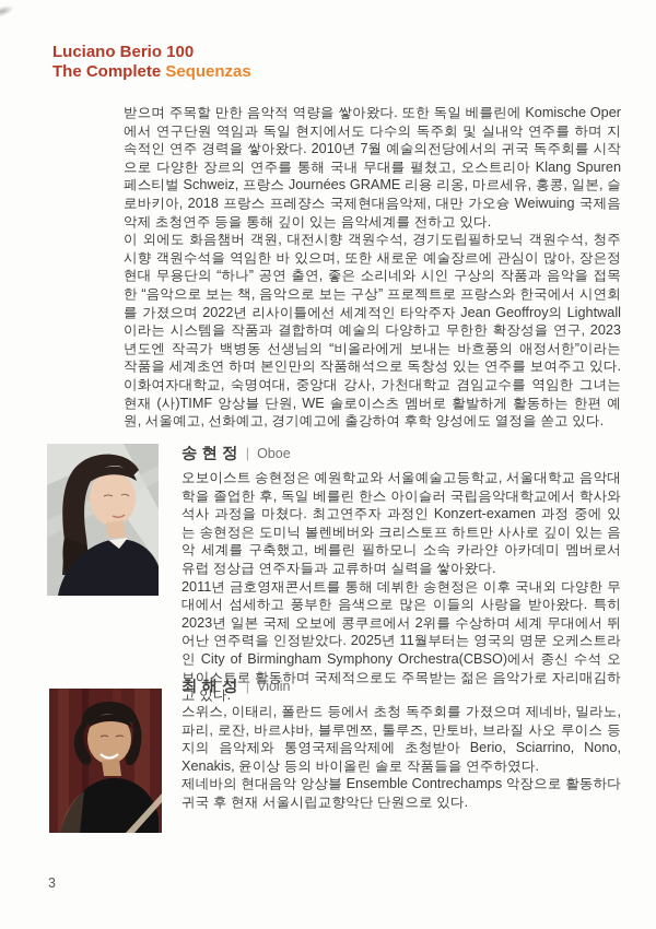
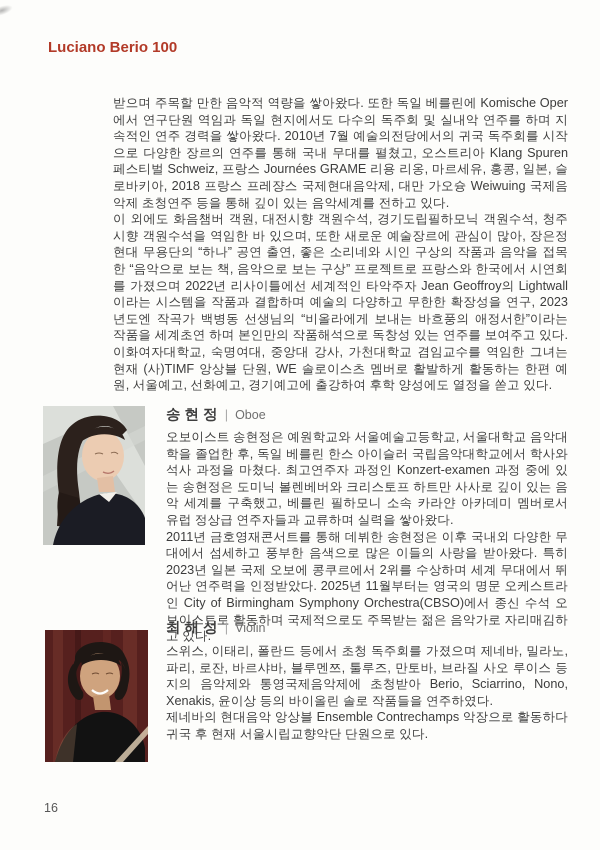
  Luciano Berio 100
- The Complete Sequenzas
  받으며 주목할 만한 음악적 역량을 쌓아왔다. 또한 독일 베를린에 Komische Oper에서 연구단원 역임과 독일 현지에서도 다수의 독주회 및 실내악 연주를 하며 지속적인 연주 경력을 쌓아왔다. 2010년 7월 예술의전당에서의 귀국 독주회를 시작으로 다양한 장르의 연주를 통해 국내 무대를 펼쳤고, 오스트리아 Klang Spuren 페스티벌 Schweiz, 프랑스 Journées GRAME 리용 리옹, 마르세유, 홍콩, 일본, 슬로바키아, 2018 프랑스 프레쟝스 국제현대음악제, 대만 가오슝 Weiwuing 국제음악제 초청연주 등을 통해 깊이 있는 음악세계를 전하고 있다.
  이 외에도 화음챔버 객원, 대전시향 객원수석, 경기도립필하모닉 객원수석, 청주시향 객원수석을 역임한 바 있으며, 또한 새로운 예술장르에 관심이 많아, 장은정 현대 무용단의 “하나” 공연 출연, 좋은 소리네와 시인 구상의 작품과 음악을 접목한 “음악으로 보는 책, 음악으로 보는 구상” 프로젝트로 프랑스와 한국에서 시연회를 가졌으며 2022년 리사이틀에선 세계적인 타악주자 Jean Geoffroy의 Lightwall 이라는 시스템을 작품과 결합하며 예술의 다양하고 무한한 확장성을 연구, 2023년도엔 작곡가 백병동 선생님의 “비올라에게 보내는 바흐풍의 애정서한”이라는 작품을 세계초연 하며 본인만의 작품해석으로 독창성 있는 연주를 보여주고 있다. 이화여자대학교, 숙명여대, 중앙대 강사, 가천대학교 겸임교수를 역임한 그녀는 현재 (사)TIMF 앙상블 단원, WE 솔로이스츠 멤버로 활발하게 활동하는 한편 예원, 서울예고, 선화예고, 경기예고에 출강하여 후학 양성에도 열정을 쏟고 있다.
  송현정 | Oboe
  오보이스트 송현정은 예원학교와 서울예술고등학교, 서울대학교 음악대학을 졸업한 후, 독일 베를린 한스 아이슬러 국립음악대학교에서 학사와 석사 과정을 마쳤다. 최고연주자 과정인 Konzert-examen 과정 중에 있는 송현정은 도미닉 볼렌베버와 크리스토프 하트만 사사로 깊이 있는 음악 세계를 구축했고, 베를린 필하모니 소속 카라얀 아카데미 멤버로서 유럽 정상급 연주자들과 교류하며 실력을 쌓아왔다.
  2011년 금호영재콘서트를 통해 데뷔한 송현정은 이후 국내외 다양한 무대에서 섬세하고 풍부한 음색으로 많은 이들의 사랑을 받아왔다. 특히 2023년 일본 국제 오보에 콩쿠르에서 2위를 수상하며 세계 무대에서 뛰어난 연주력을 인정받았다. 2025년 11월부터는 영국의 명문 오케스트라인 City of Birmingham Symphony Orchestra(CBSO)에서 종신 수석 오보이스트로 활동하며 국제적으로도 주목받는 젊은 음악가로 자리매김하고 있다.
  최해성 | Violin
  스위스, 이태리, 폴란드 등에서 초청 독주회를 가졌으며 제네바, 밀라노, 파리, 로잔, 바르샤바, 블루멘쯔, 툴루즈, 만토바, 브라질 사오 루이스 등지의 음악제와 통영국제음악제에 초청받아 Berio, Sciarrino, Nono, Xenakis, 윤이상 등의 바이올린 솔로 작품들을 연주하였다.
  제네바의 현대음악 앙상블 Ensemble Contrechamps 악장으로 활동하다 귀국 후 현재 서울시립교향악단 단원으로 있다.
- 3
+ 16
